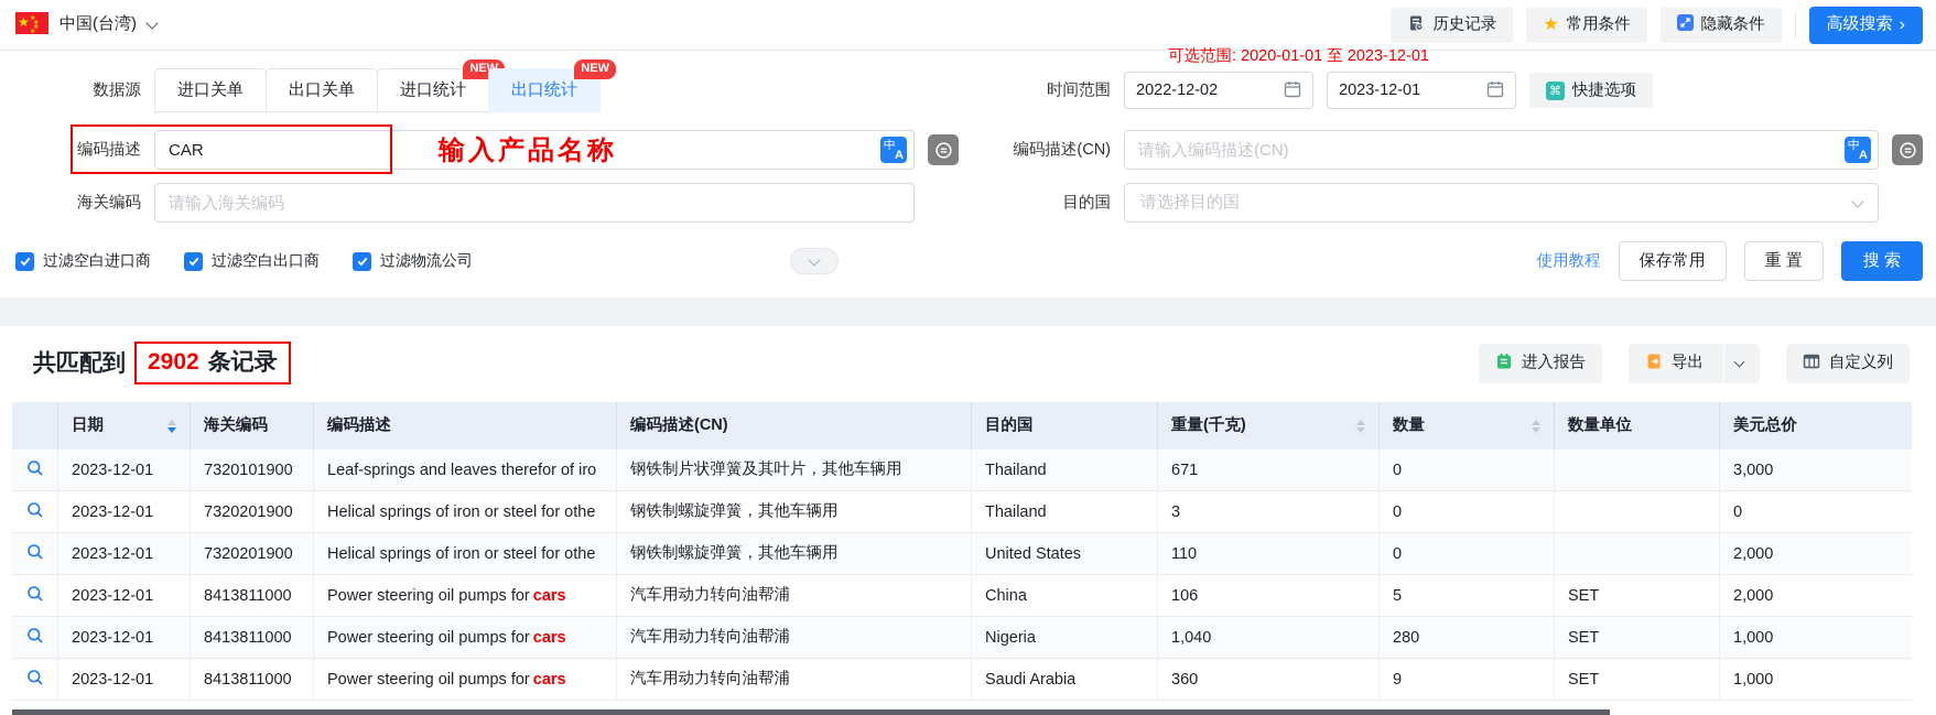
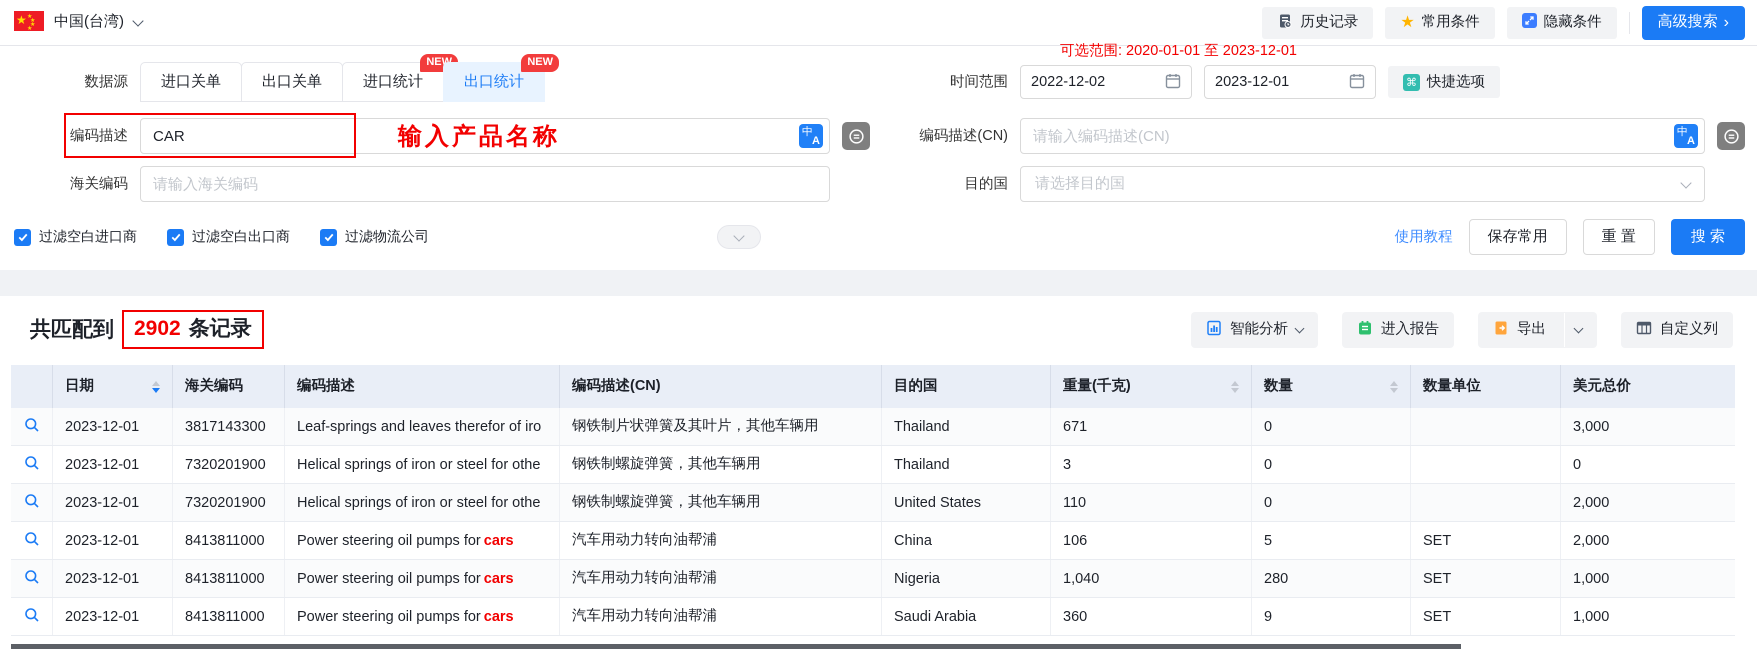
  ★
  中国(台湾)
  历史记录
  ★
  常用条件
  隐藏条件
  高级搜索
  ›
  数据源
  进口关单
  出口关单
  进口统计
  出口统计
  NEW
  可选范围: 2020-01-01 至 2023-12-01
  时间范围
  2022-12-02
  2023-12-01
  ⌘
  快捷选项
  输入产品名称
  编码描述
  CAR
  中
  A
  编码描述(CN)
  请输入编码描述(CN)
  中
  A
  海关编码
  请输入海关编码
  目的国
  请选择目的国
  过滤空白进口商
  过滤空白出口商
  过滤物流公司
  使用教程
  保存常用
  重 置
  搜 索
  共匹配到
  2902
  条记录
+ 智能分析
  进入报告
  导出
  自定义列
  日期
  海关编码
  编码描述
  编码描述(CN)
  目的国
  重量(千克)
  数量
  数量单位
  美元总价
  2023-12-01
- 7320101900
+ 3817143300
  Leaf-springs and leaves therefor of iro
  钢铁制片状弹簧及其叶片，其他车辆用
  Thailand
  671
  0
  3,000
  2023-12-01
  7320201900
  Helical springs of iron or steel for othe
  钢铁制螺旋弹簧，其他车辆用
  Thailand
  3
  0
  0
  2023-12-01
  7320201900
  Helical springs of iron or steel for othe
  钢铁制螺旋弹簧，其他车辆用
  United States
  110
  0
  2,000
  2023-12-01
  8413811000
  Power steering oil pumps for
  cars
  汽车用动力转向油帮浦
  China
  106
  5
  SET
  2,000
  2023-12-01
  8413811000
  Power steering oil pumps for
  cars
  汽车用动力转向油帮浦
  Nigeria
  1,040
  280
  SET
  1,000
  2023-12-01
  8413811000
  Power steering oil pumps for
  cars
  汽车用动力转向油帮浦
  Saudi Arabia
  360
  9
  SET
  1,000
